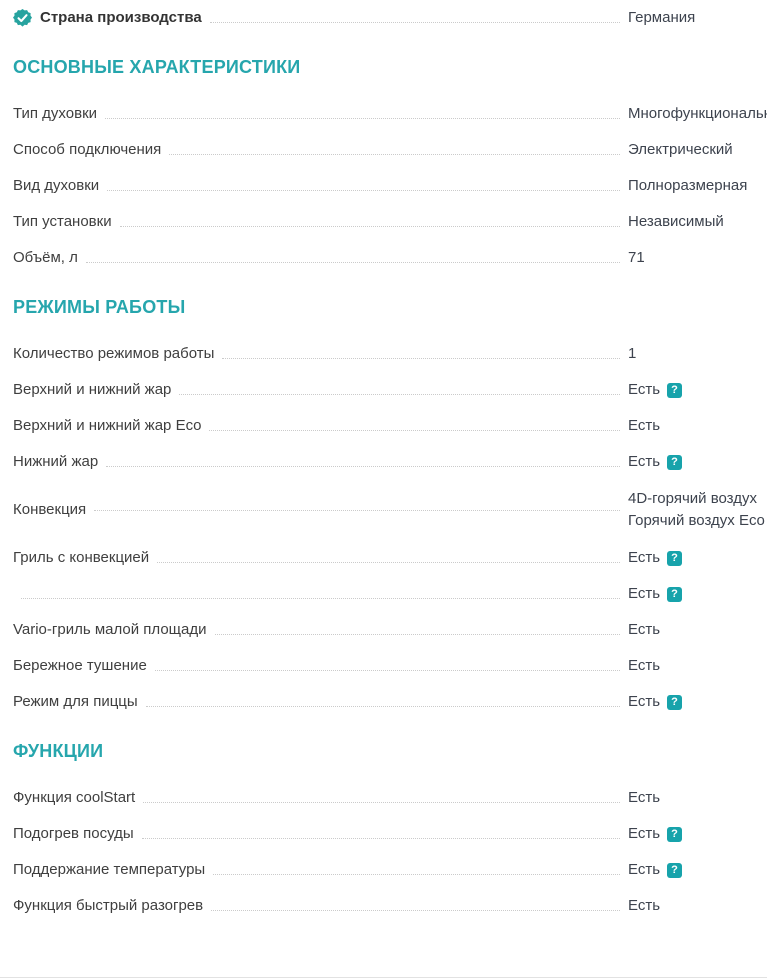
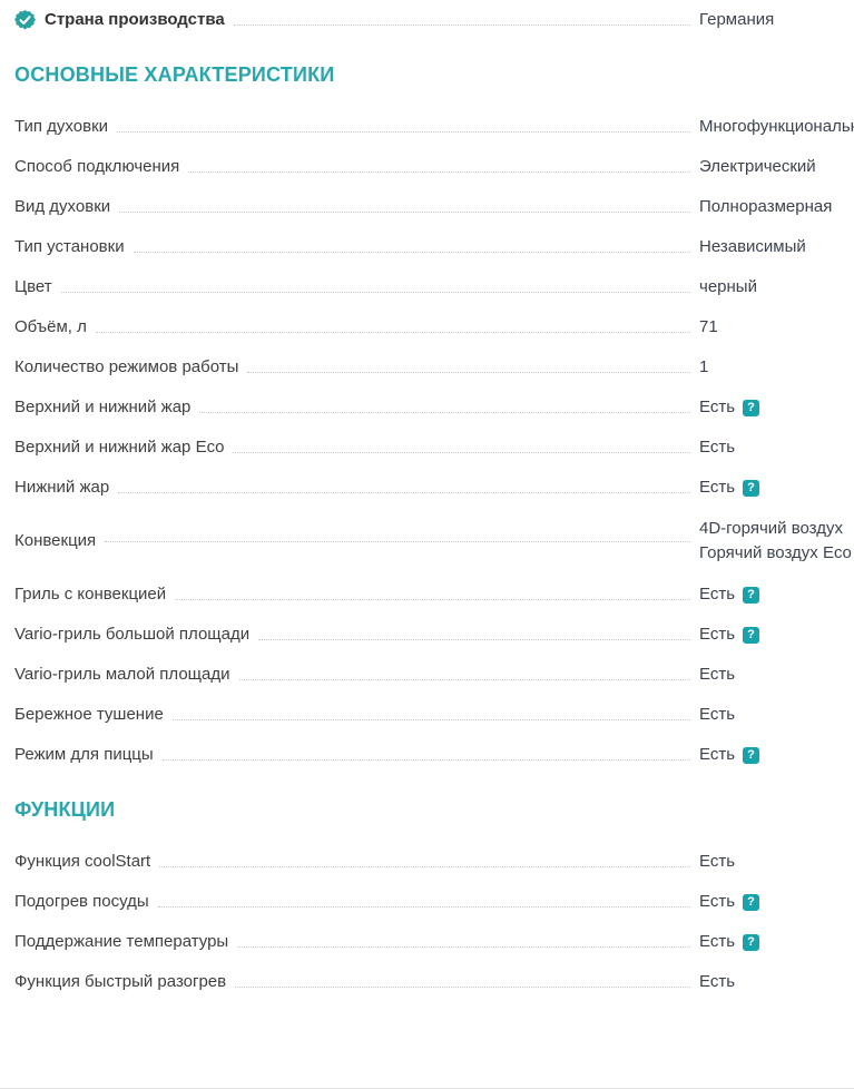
  Страна производства
  Германия
  ОСНОВНЫЕ ХАРАКТЕРИСТИКИ
  Тип духовки
  Многофункциональ
  Способ подключения
  Электрический
  Вид духовки
  Полноразмерная
  Тип установки
  Независимый
+ Цвет
+ черный
  Объём, л
  71
- РЕЖИМЫ РАБОТЫ
  Количество режимов работы
  1
  Верхний и нижний жар
  Есть ?
  Верхний и нижний жар Eco
  Есть
  Нижний жар
  Есть ?
  Конвекция
  4D-горячий воздух
  Горячий воздух Eco
  Гриль с конвекцией
  Есть ?
+ Vario-гриль большой площади
  Есть ?
  Vario-гриль малой площади
  Есть
  Бережное тушение
  Есть
  Режим для пиццы
  Есть ?
  ФУНКЦИИ
  Функция coolStart
  Есть
  Подогрев посуды
  Есть ?
  Поддержание температуры
  Есть ?
  Функция быстрый разогрев
  Есть
